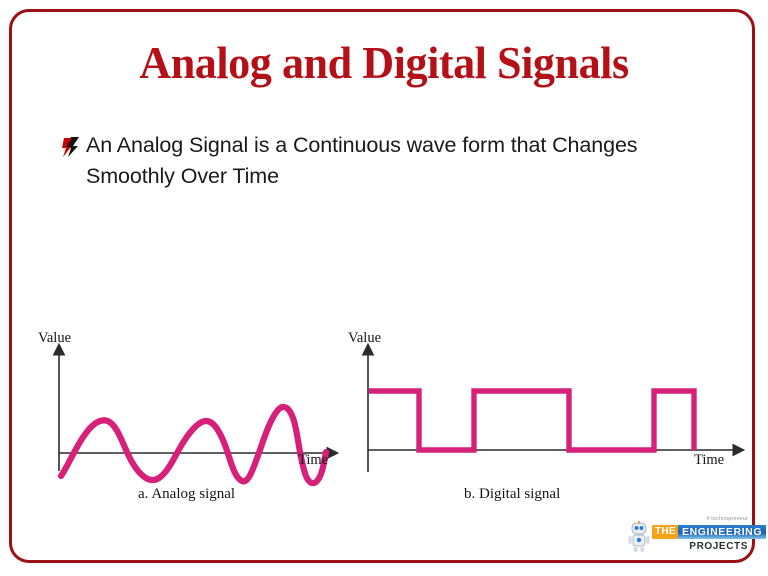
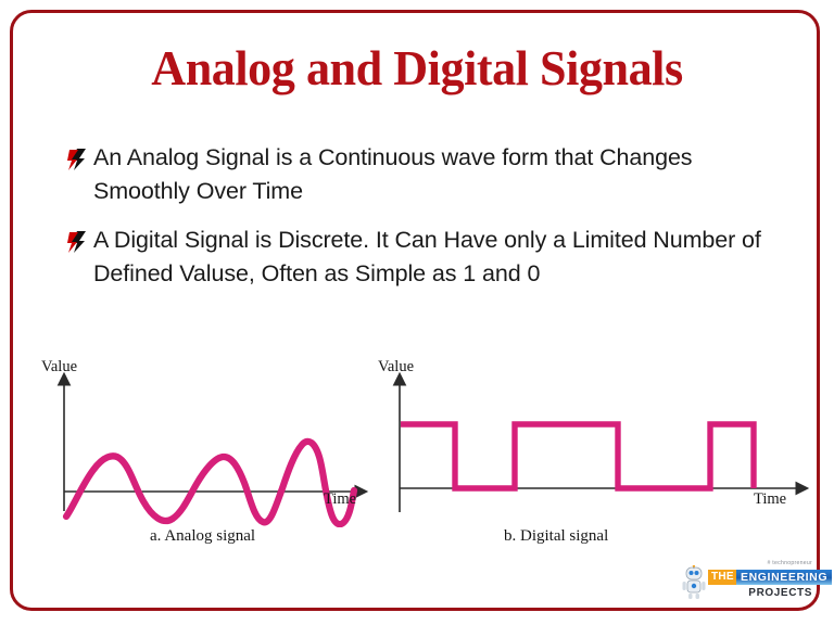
  Analog and Digital Signals
  An Analog Signal is a Continuous wave form that Changes Smoothly Over Time
+ A Digital Signal is Discrete. It Can Have only a Limited Number of Defined Valuse, Often as Simple as 1 and 0
  Value
  Time
  a. Analog signal
  Value
  Time
  b. Digital signal
  THE
  ENGINEERING
  PROJECTS
